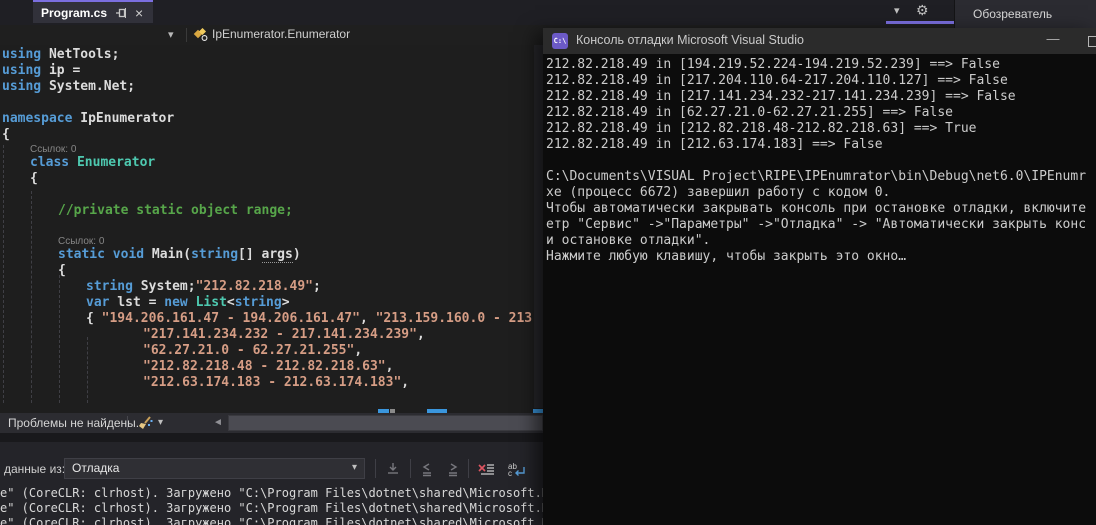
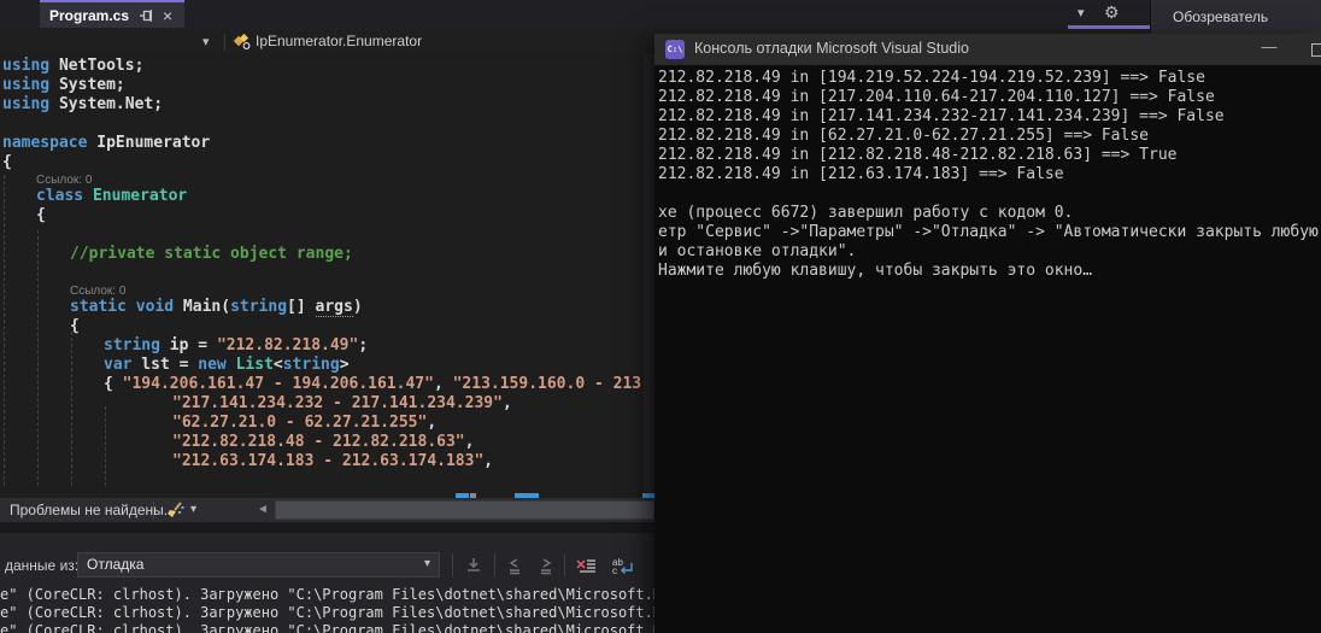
  Program.cs
  ×
  ▾
  ⚙
  ▾
  IpEnumerator.Enumerator
  using NetTools;
- using ip =
+ using System;
  using System.Net;
  namespace IpEnumerator
  {
  Ссылок: 0
  class Enumerator
  {
  //private static object range;
  Ссылок: 0
  static void Main(string[] args)
  {
- string System;"212.82.218.49";
+ string ip = "212.82.218.49";
  var lst = new List<string>
  { "194.206.161.47 - 194.206.161.47", "213.159.160.0 - 213
  "217.141.234.232 - 217.141.234.239",
  "62.27.21.0 - 62.27.21.255",
  "212.82.218.48 - 212.82.218.63",
  "212.63.174.183 - 212.63.174.183",
  Проблемы не найдены.
  ▾
  ◄
  данные из
  Отладка
  ▾
  ab
  c
  e" (CoreCLR: clrhost). Загружено "C:\Program Files\dotnet\shared\Microsoft.
  e" (CoreCLR: clrhost). Загружено "C:\Program Files\dotnet\shared\Microsoft.
  e" (CoreCLR: clrhost). Загружено "C:\Program Files\dotnet\shared\Microsoft.
  C:\
  Консоль отладки Microsoft Visual Studio
  —
  212.82.218.49 in [194.219.52.224-194.219.52.239] ==> False
  212.82.218.49 in [217.204.110.64-217.204.110.127] ==> False
  212.82.218.49 in [217.141.234.232-217.141.234.239] ==> False
  212.82.218.49 in [62.27.21.0-62.27.21.255] ==> False
  212.82.218.49 in [212.82.218.48-212.82.218.63] ==> True
  212.82.218.49 in [212.63.174.183] ==> False
- C:\Documents\VISUAL Project\RIPE\IPEnumrator\bin\Debug\net6.0\IPEnumr
  хе (процесс 6672) завершил работу с кодом 0.
- Чтобы автоматически закрывать консоль при остановке отладки, включите
- етр "Сервис" ->"Параметры" ->"Отладка" -> "Автоматически закрыть конс
+ етр "Сервис" ->"Параметры" ->"Отладка" -> "Автоматически закрыть любую
  и остановке отладки".
  Нажмите любую клавишу, чтобы закрыть это окно…
